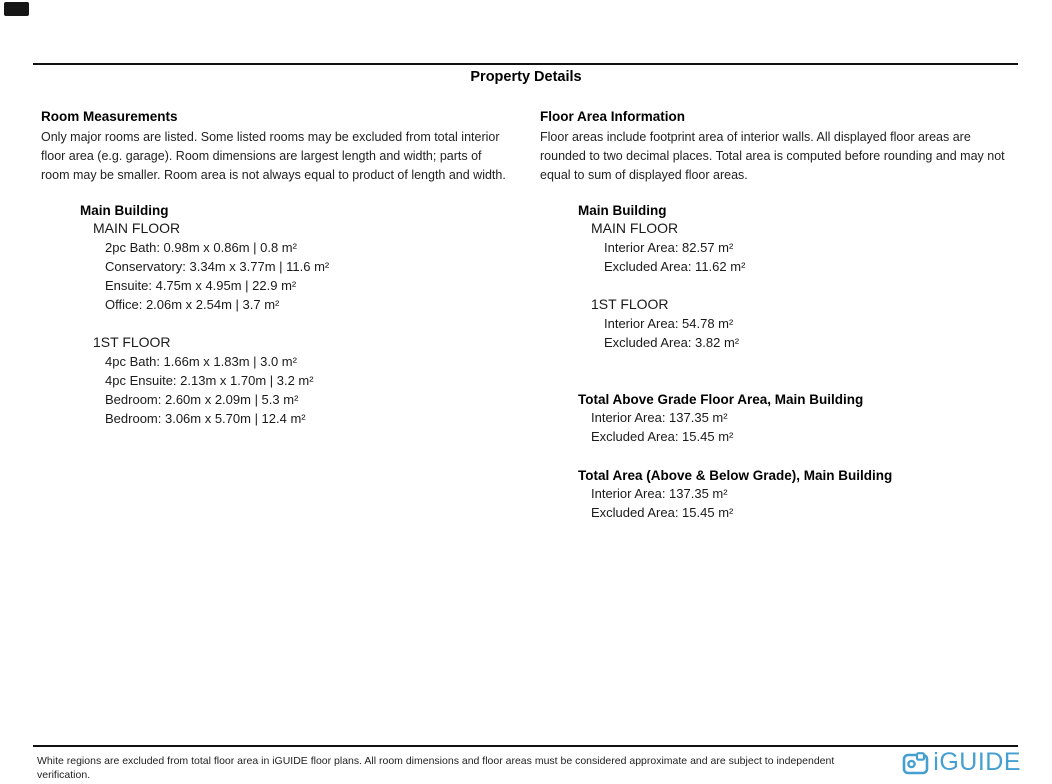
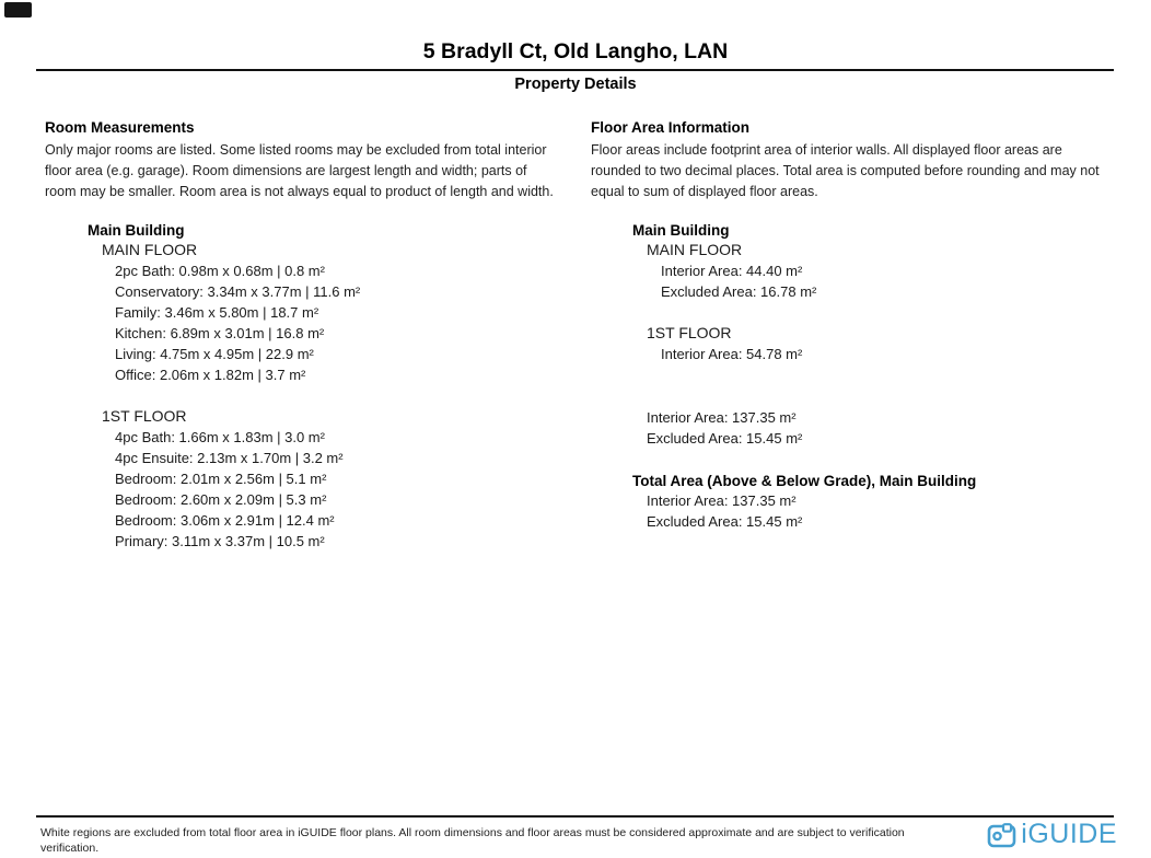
+ 5 Bradyll Ct, Old Langho, LAN
  Property Details
  Room Measurements
  Only major rooms are listed. Some listed rooms may be excluded from total interior floor area (e.g. garage). Room dimensions are largest length and width; parts of room may be smaller. Room area is not always equal to product of length and width.
  Main Building
  MAIN FLOOR
- 2pc Bath: 0.98m x 0.86m | 0.8 m²
+ 2pc Bath: 0.98m x 0.68m | 0.8 m²
  Conservatory: 3.34m x 3.77m | 11.6 m²
+ Family: 3.46m x 5.80m | 18.7 m²
+ Kitchen: 6.89m x 3.01m | 16.8 m²
- Ensuite: 4.75m x 4.95m | 22.9 m²
+ Living: 4.75m x 4.95m | 22.9 m²
- Office: 2.06m x 2.54m | 3.7 m²
+ Office: 2.06m x 1.82m | 3.7 m²
  1ST FLOOR
  4pc Bath: 1.66m x 1.83m | 3.0 m²
  4pc Ensuite: 2.13m x 1.70m | 3.2 m²
+ Bedroom: 2.01m x 2.56m | 5.1 m²
  Bedroom: 2.60m x 2.09m | 5.3 m²
- Bedroom: 3.06m x 5.70m | 12.4 m²
+ Bedroom: 3.06m x 2.91m | 12.4 m²
+ Primary: 3.11m x 3.37m | 10.5 m²
  Floor Area Information
  Floor areas include footprint area of interior walls. All displayed floor areas are rounded to two decimal places. Total area is computed before rounding and may not equal to sum of displayed floor areas.
  Main Building
  MAIN FLOOR
- Interior Area: 82.57 m²
+ Interior Area: 44.40 m²
- Excluded Area: 11.62 m²
+ Excluded Area: 16.78 m²
  1ST FLOOR
  Interior Area: 54.78 m²
- Excluded Area: 3.82 m²
- Total Above Grade Floor Area, Main Building
  Interior Area: 137.35 m²
  Excluded Area: 15.45 m²
  Total Area (Above & Below Grade), Main Building
  Interior Area: 137.35 m²
  Excluded Area: 15.45 m²
- White regions are excluded from total floor area in iGUIDE floor plans. All room dimensions and floor areas must be considered approximate and are subject to independent verification.
+ White regions are excluded from total floor area in iGUIDE floor plans. All room dimensions and floor areas must be considered approximate and are subject to verification verification.
  iGUIDE
